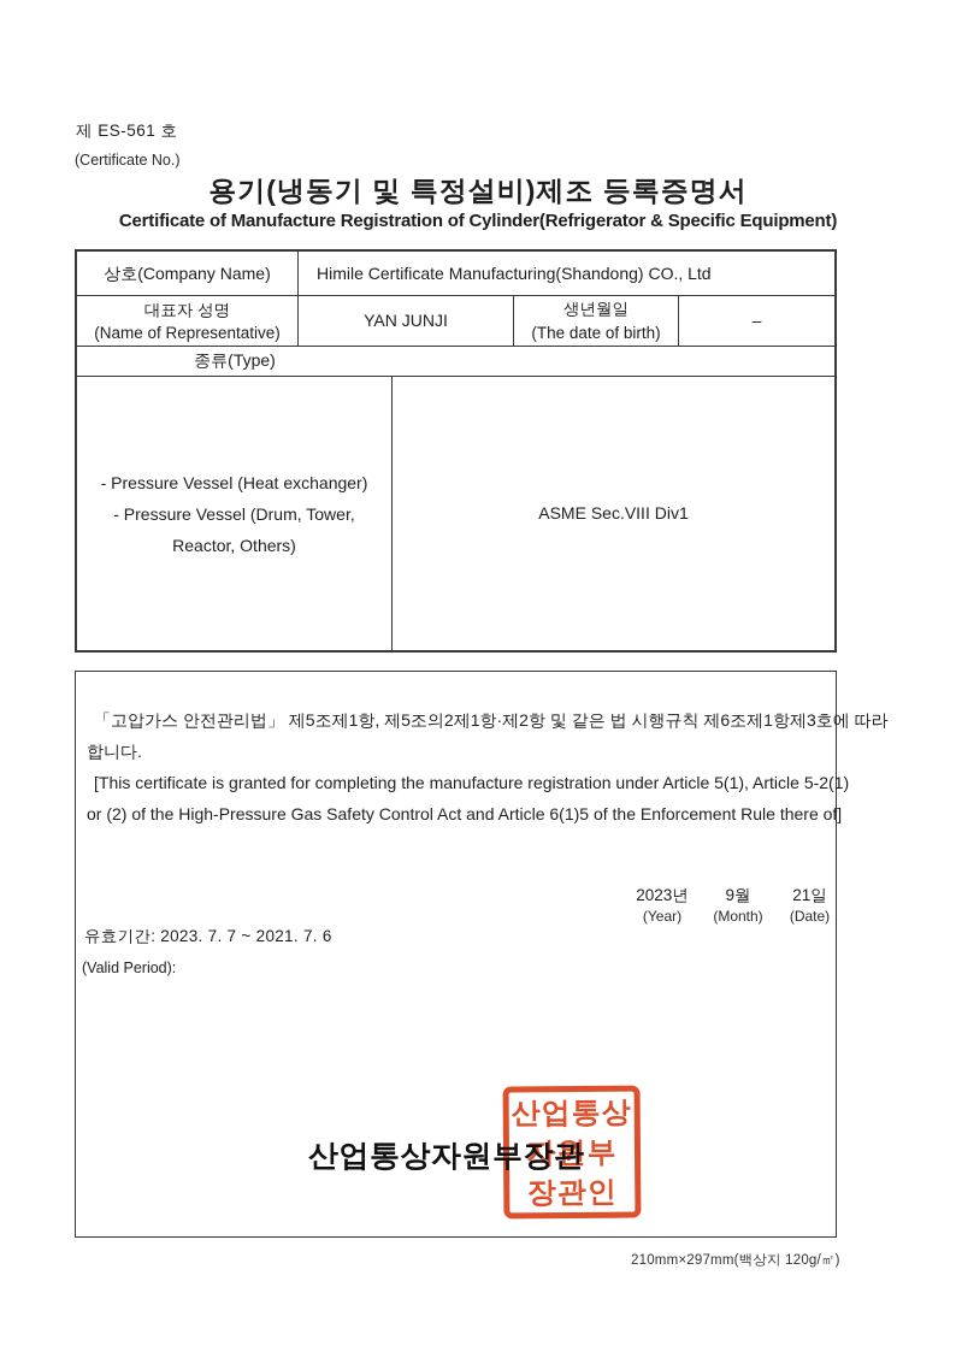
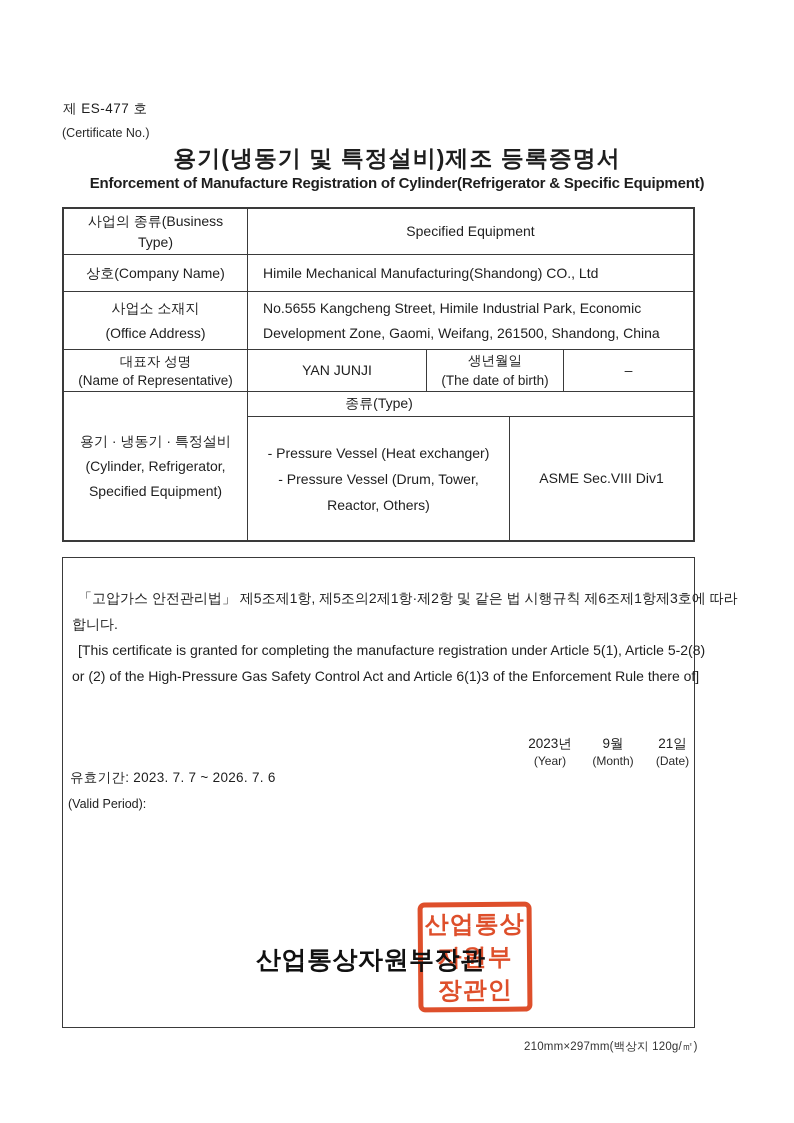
- 제 ES-561 호
+ 제 ES-477 호
  (Certificate No.)
  용기(냉동기 및 특정설비)제조 등록증명서
- Certificate of Manufacture Registration of Cylinder(Refrigerator & Specific Equipment)
+ Enforcement of Manufacture Registration of Cylinder(Refrigerator & Specific Equipment)
+ 사업의 종류(Business
+ Type)
+ Specified Equipment
  상호(Company Name)
- Himile Certificate Manufacturing(Shandong) CO., Ltd
+ Himile Mechanical Manufacturing(Shandong) CO., Ltd
+ 사업소 소재지
+ (Office Address)
+ No.5655 Kangcheng Street, Himile Industrial Park, Economic
+ Development Zone, Gaomi, Weifang, 261500, Shandong, China
  대표자 성명
  (Name of Representative)
  YAN JUNJI
  생년월일
  (The date of birth)
  –
+ 용기 · 냉동기 · 특정설비
+ (Cylinder, Refrigerator,
+ Specified Equipment)
  종류(Type)
  - Pressure Vessel (Heat exchanger)
  - Pressure Vessel (Drum, Tower,
  Reactor, Others)
  ASME Sec.VIII Div1
  「고압가스 안전관리법」 제5조제1항, 제5조의2제1항·제2항 및 같은 법 시행규칙 제6조제1항제3호에 따라
  합니다.
- [This certificate is granted for completing the manufacture registration under Article 5(1), Article 5-2(1)
+ [This certificate is granted for completing the manufacture registration under Article 5(1), Article 5-2(8)
- or (2) of the High-Pressure Gas Safety Control Act and Article 6(1)5 of the Enforcement Rule there of]
+ or (2) of the High-Pressure Gas Safety Control Act and Article 6(1)3 of the Enforcement Rule there of]
  2023년
  (Year)
  9월
  (Month)
  21일
  (Date)
- 유효기간: 2023. 7. 7 ~ 2021. 7. 6
+ 유효기간: 2023. 7. 7 ~ 2026. 7. 6
  (Valid Period):
  산업통상자원부장관
  산업통상
  자원부
  장관인
  210mm×297mm(백상지 120g/㎡)
